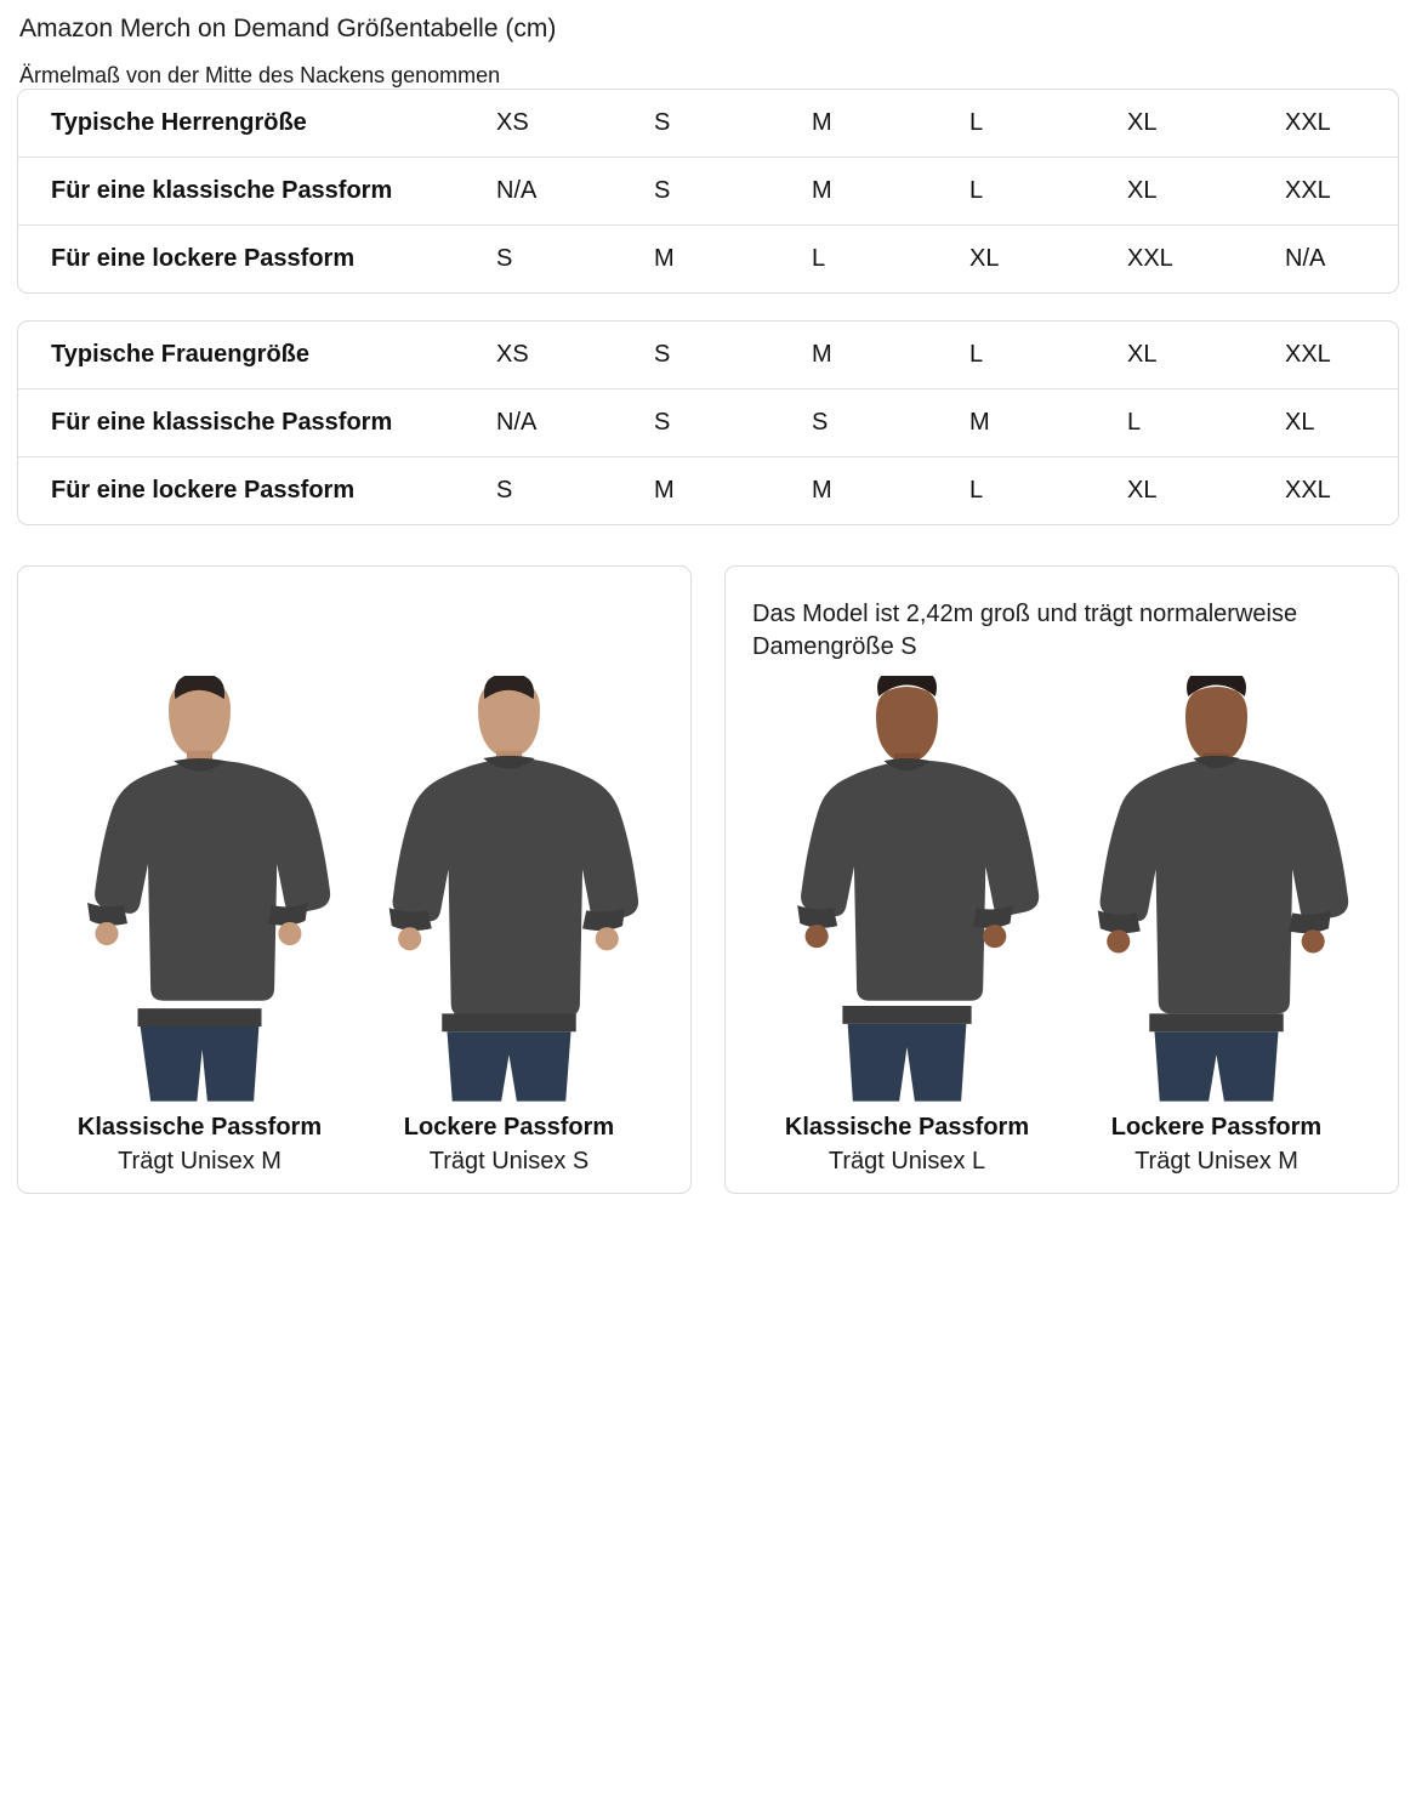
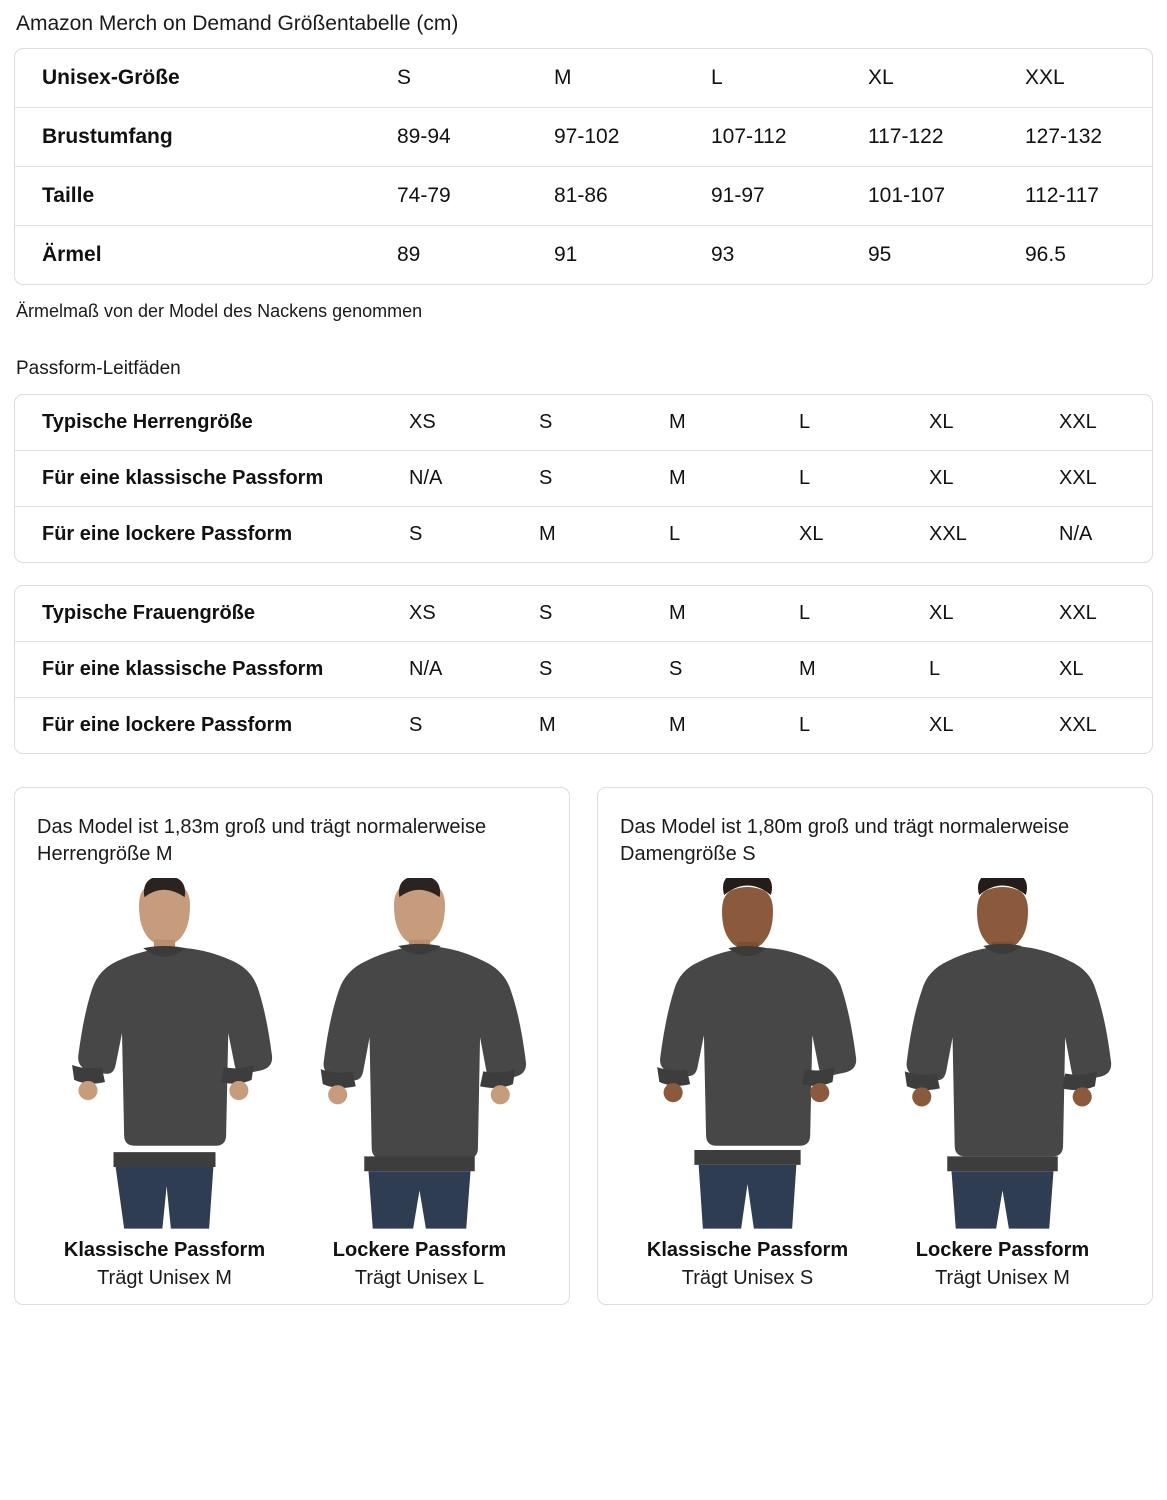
  Amazon Merch on Demand Größentabelle (cm)
+ Unisex-Größe	S	M	L	XL	XXL
+ Brustumfang	89-94	97-102	107-112	117-122	127-132
+ Taille	74-79	81-86	91-97	101-107	112-117
+ Ärmel	89	91	93	95	96.5
- Ärmelmaß von der Mitte des Nackens genommen
+ Ärmelmaß von der Model des Nackens genommen
+ Passform-Leitfäden
  Typische Herrengröße	XS	S	M	L	XL	XXL
  Für eine klassische Passform	N/A	S	M	L	XL	XXL
  Für eine lockere Passform	S	M	L	XL	XXL	N/A
  Typische Frauengröße	XS	S	M	L	XL	XXL
  Für eine klassische Passform	N/A	S	S	M	L	XL
  Für eine lockere Passform	S	M	M	L	XL	XXL
+ Das Model ist 1,83m groß und trägt normalerweise Herrengröße M
  Klassische Passform
  Trägt Unisex M
  Lockere Passform
- Trägt Unisex S
+ Trägt Unisex L
- Das Model ist 2,42m groß und trägt normalerweise Damengröße S
+ Das Model ist 1,80m groß und trägt normalerweise Damengröße S
  Klassische Passform
- Trägt Unisex L
+ Trägt Unisex S
  Lockere Passform
  Trägt Unisex M
